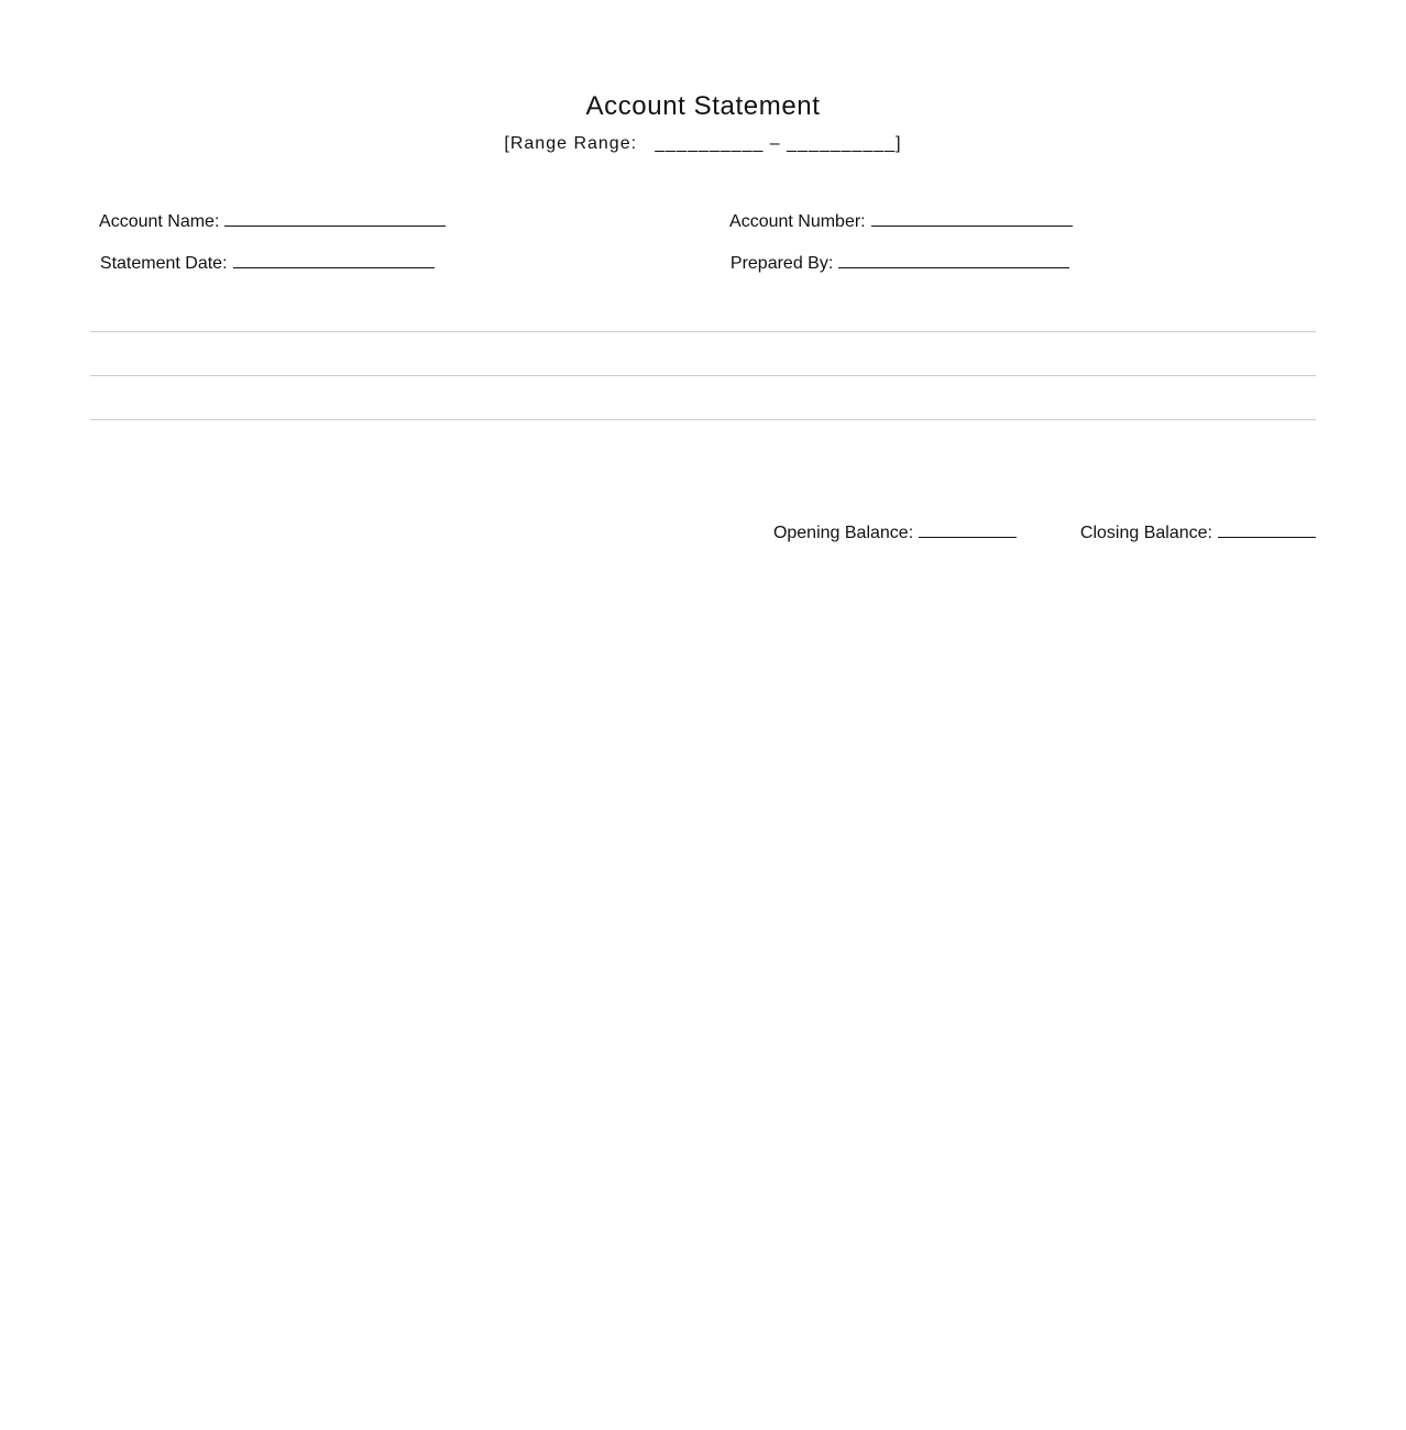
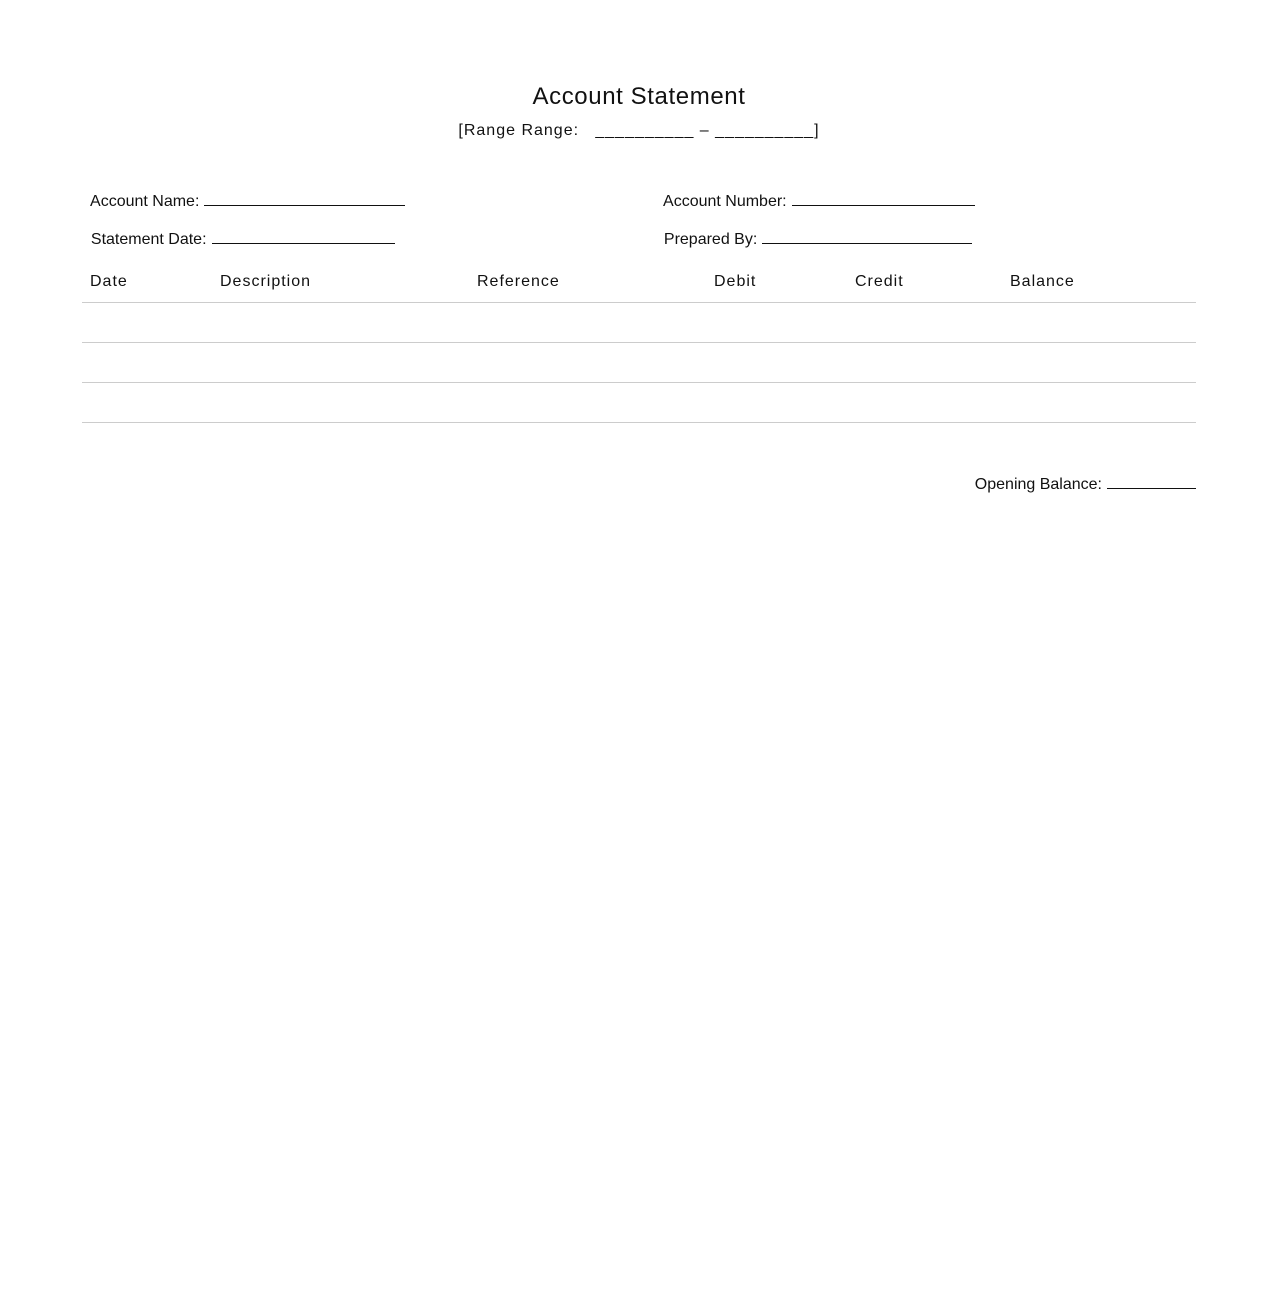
  Account Statement
  [Range Range: __________ – __________]
  Account Name:
  Statement Date:
  Account Number:
  Prepared By:
+ Date
+ Description
+ Reference
+ Debit
+ Credit
+ Balance
  Opening Balance:
- Closing Balance:
